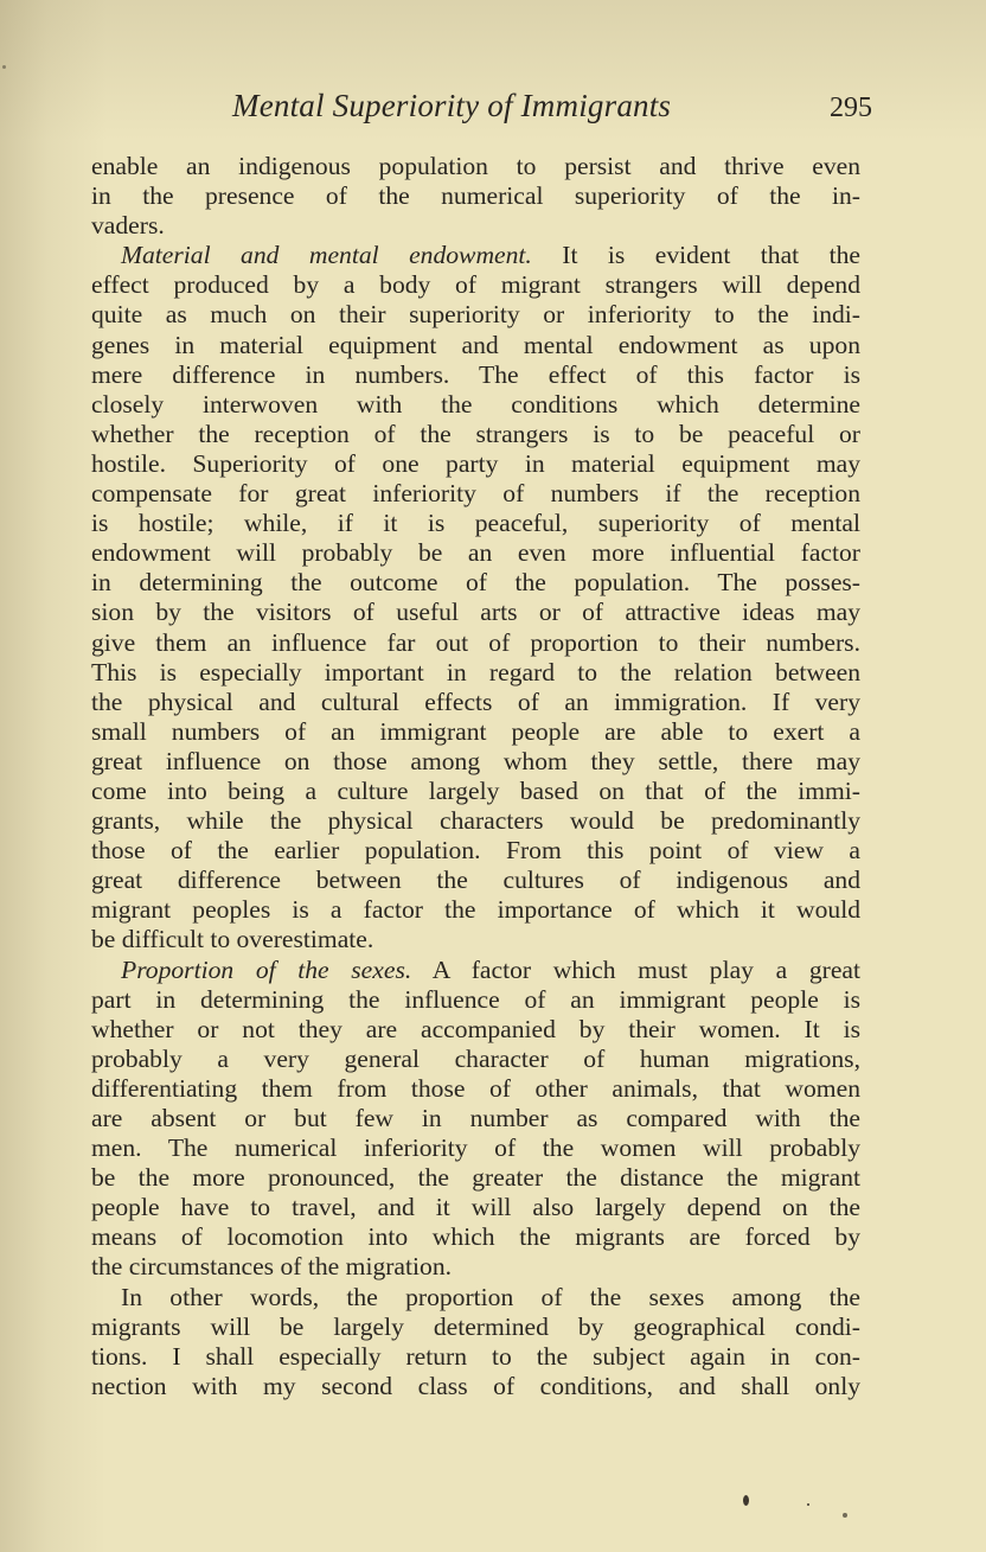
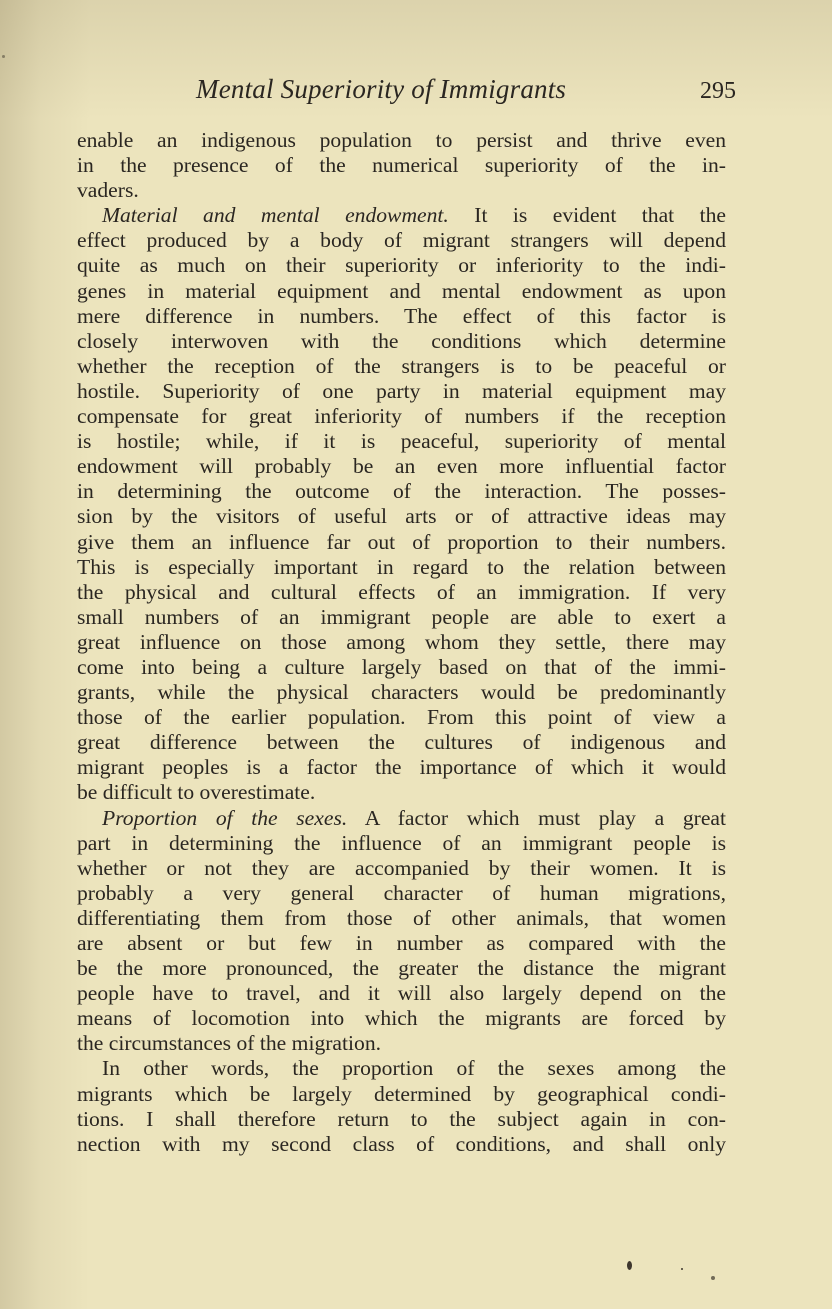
  Mental Superiority of Immigrants
  295
  enable an indigenous population to persist and thrive even
  in the presence of the numerical superiority of the in-
  vaders.
  Material and mental endowment. It is evident that the
  effect produced by a body of migrant strangers will depend
  quite as much on their superiority or inferiority to the indi-
  genes in material equipment and mental endowment as upon
  mere difference in numbers. The effect of this factor is
  closely interwoven with the conditions which determine
  whether the reception of the strangers is to be peaceful or
  hostile. Superiority of one party in material equipment may
  compensate for great inferiority of numbers if the reception
  is hostile; while, if it is peaceful, superiority of mental
  endowment will probably be an even more influential factor
- in determining the outcome of the population. The posses-
+ in determining the outcome of the interaction. The posses-
  sion by the visitors of useful arts or of attractive ideas may
  give them an influence far out of proportion to their numbers.
  This is especially important in regard to the relation between
  the physical and cultural effects of an immigration. If very
  small numbers of an immigrant people are able to exert a
  great influence on those among whom they settle, there may
  come into being a culture largely based on that of the immi-
  grants, while the physical characters would be predominantly
  those of the earlier population. From this point of view a
  great difference between the cultures of indigenous and
  migrant peoples is a factor the importance of which it would
  be difficult to overestimate.
  Proportion of the sexes. A factor which must play a great
  part in determining the influence of an immigrant people is
  whether or not they are accompanied by their women. It is
  probably a very general character of human migrations,
  differentiating them from those of other animals, that women
  are absent or but few in number as compared with the
- men. The numerical inferiority of the women will probably
  be the more pronounced, the greater the distance the migrant
  people have to travel, and it will also largely depend on the
  means of locomotion into which the migrants are forced by
  the circumstances of the migration.
  In other words, the proportion of the sexes among the
- migrants will be largely determined by geographical condi-
+ migrants which be largely determined by geographical condi-
- tions. I shall especially return to the subject again in con-
+ tions. I shall therefore return to the subject again in con-
  nection with my second class of conditions, and shall only
